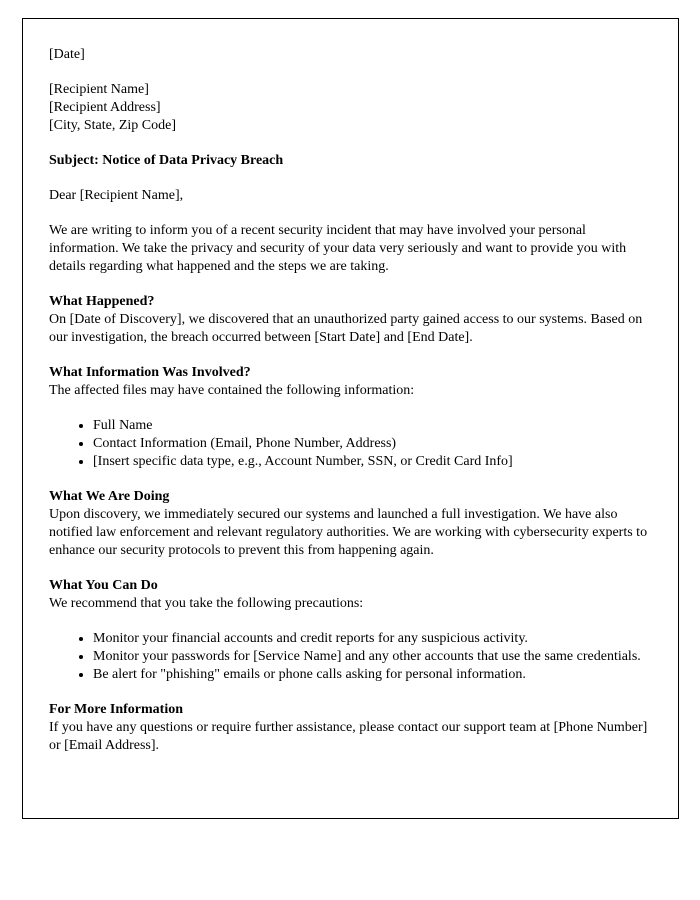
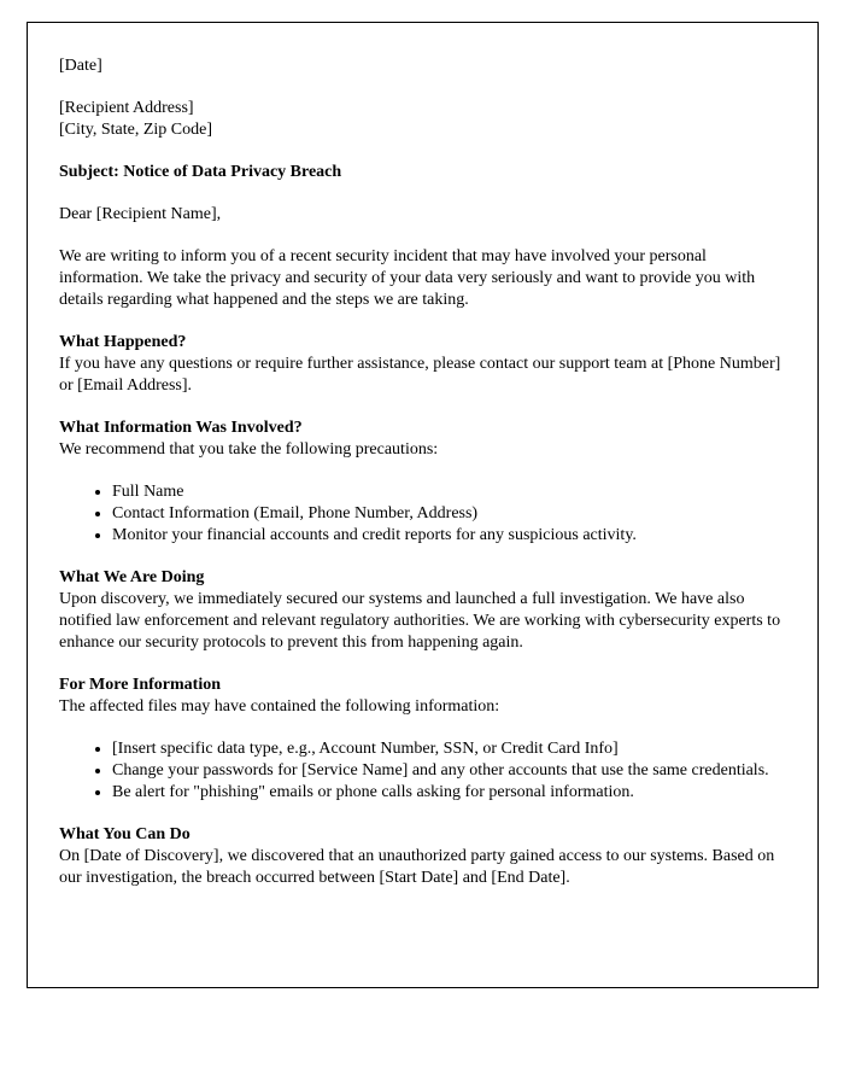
  [Date]
- [Recipient Name]
  [Recipient Address]
  [City, State, Zip Code]
  Subject: Notice of Data Privacy Breach
  Dear [Recipient Name],
  We are writing to inform you of a recent security incident that may have involved your personal information. We take the privacy and security of your data very seriously and want to provide you with details regarding what happened and the steps we are taking.
  What Happened?
- On [Date of Discovery], we discovered that an unauthorized party gained access to our systems. Based on our investigation, the breach occurred between [Start Date] and [End Date].
+ If you have any questions or require further assistance, please contact our support team at [Phone Number] or [Email Address].
  What Information Was Involved?
- The affected files may have contained the following information:
+ We recommend that you take the following precautions:
  Full Name
  Contact Information (Email, Phone Number, Address)
- [Insert specific data type, e.g., Account Number, SSN, or Credit Card Info]
+ Monitor your financial accounts and credit reports for any suspicious activity.
  What We Are Doing
  Upon discovery, we immediately secured our systems and launched a full investigation. We have also notified law enforcement and relevant regulatory authorities. We are working with cybersecurity experts to enhance our security protocols to prevent this from happening again.
- What You Can Do
+ For More Information
- We recommend that you take the following precautions:
+ The affected files may have contained the following information:
- Monitor your financial accounts and credit reports for any suspicious activity.
+ [Insert specific data type, e.g., Account Number, SSN, or Credit Card Info]
- Monitor your passwords for [Service Name] and any other accounts that use the same credentials.
+ Change your passwords for [Service Name] and any other accounts that use the same credentials.
  Be alert for "phishing" emails or phone calls asking for personal information.
- For More Information
+ What You Can Do
- If you have any questions or require further assistance, please contact our support team at [Phone Number] or [Email Address].
+ On [Date of Discovery], we discovered that an unauthorized party gained access to our systems. Based on our investigation, the breach occurred between [Start Date] and [End Date].
